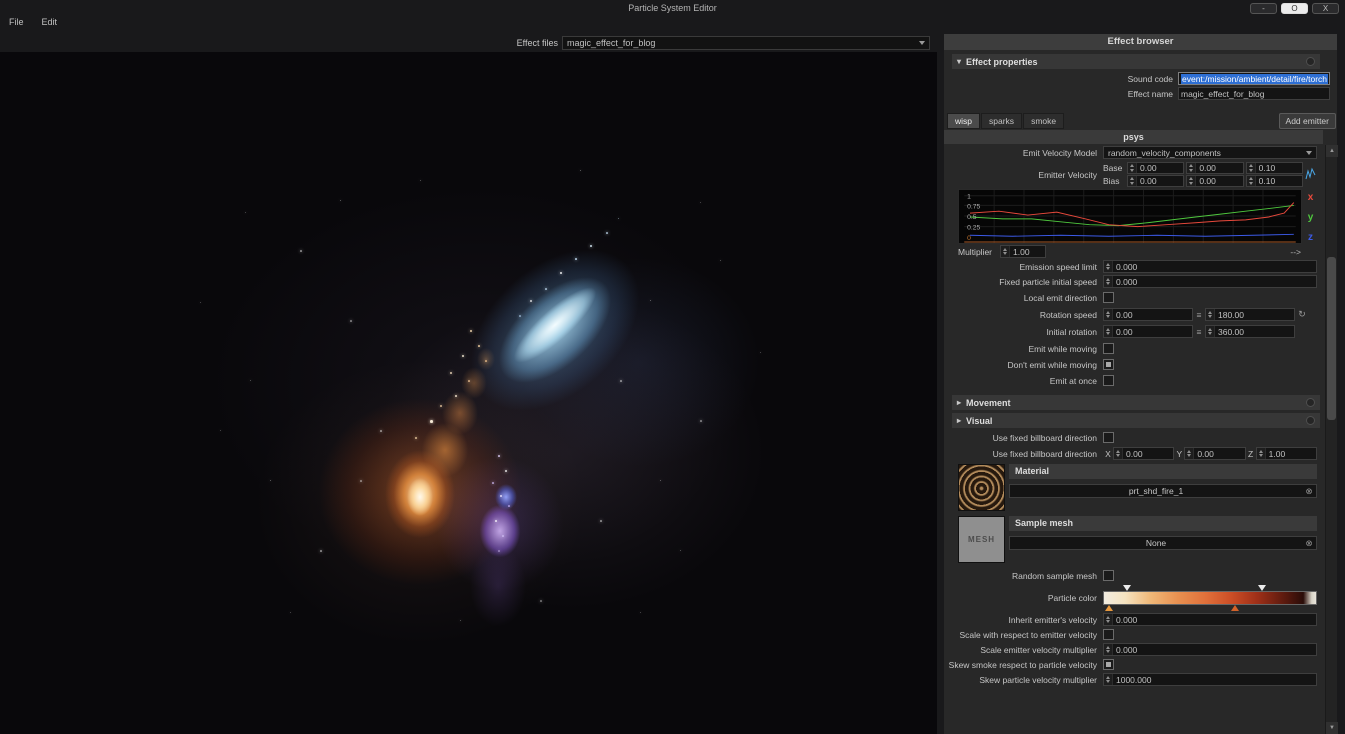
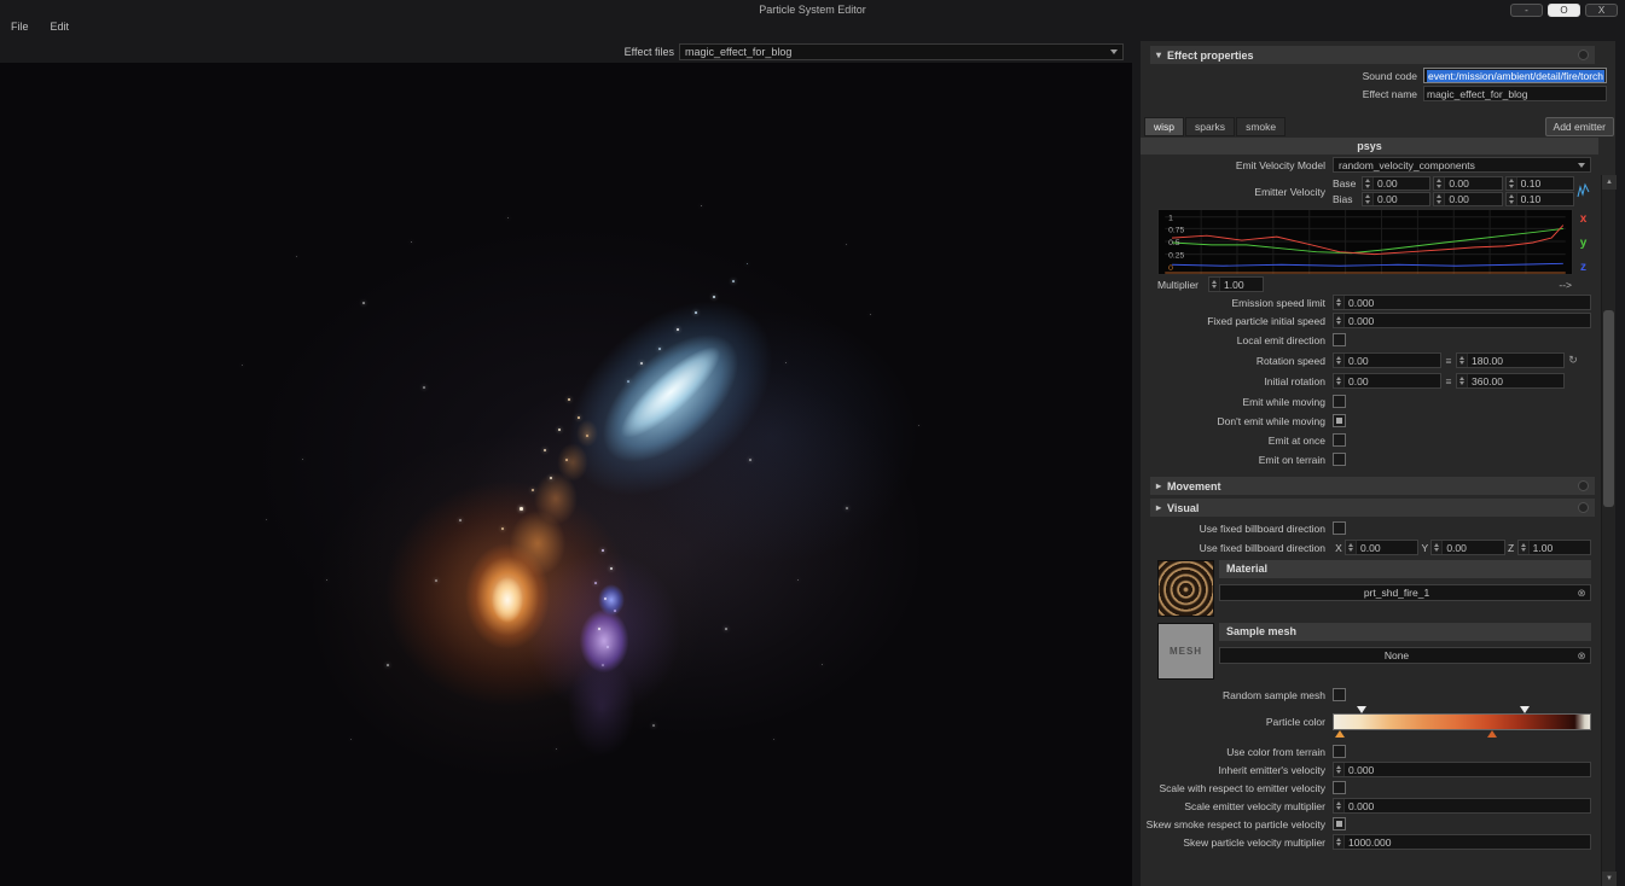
  Particle System Editor
  -
  O
  X
  File
  Edit
  Effect files
  magic_effect_for_blog
- Effect browser
  ▾
  Effect properties
  Sound code
  event:/mission/ambient/detail/fire/torch
  Effect name
  magic_effect_for_blog
  wisp
  sparks
  smoke
  Add emitter
  psys
  Emit Velocity Model
  random_velocity_components
  Emitter Velocity
  Base
  0.00
  0.00
  0.10
  Bias
  0.00
  0.00
  0.10
  x
  y
  z
  Multiplier
  1.00
  -->
  Emission speed limit
  0.000
  Fixed particle initial speed
  0.000
  Local emit direction
  Rotation speed
  0.00
  ≡
  180.00
  ↻
  Initial rotation
  0.00
  ≡
  360.00
  Emit while moving
  Don't emit while moving
  Emit at once
+ Emit on terrain
  ▸
  Movement
  ▸
  Visual
  Use fixed billboard direction
  Use fixed billboard direction
  X
  0.00
  Y
  0.00
  Z
  1.00
  Material
  prt_shd_fire_1
  ⊗
  MESH
  Sample mesh
  None
  ⊗
  Random sample mesh
  Particle color
+ Use color from terrain
  Inherit emitter's velocity
  0.000
  Scale with respect to emitter velocity
  Scale emitter velocity multiplier
  0.000
  Skew smoke respect to particle velocity
  Skew particle velocity multiplier
  1000.000
